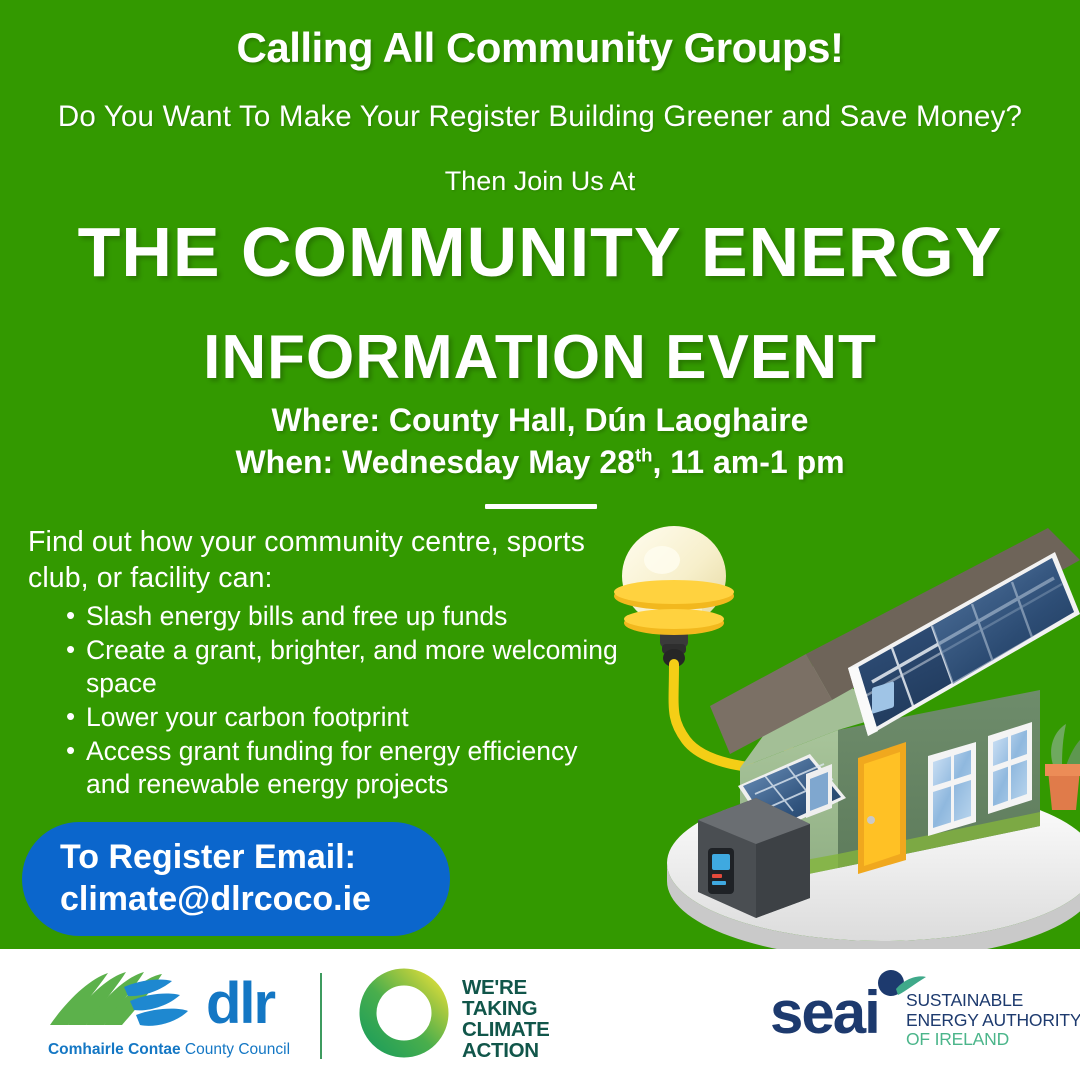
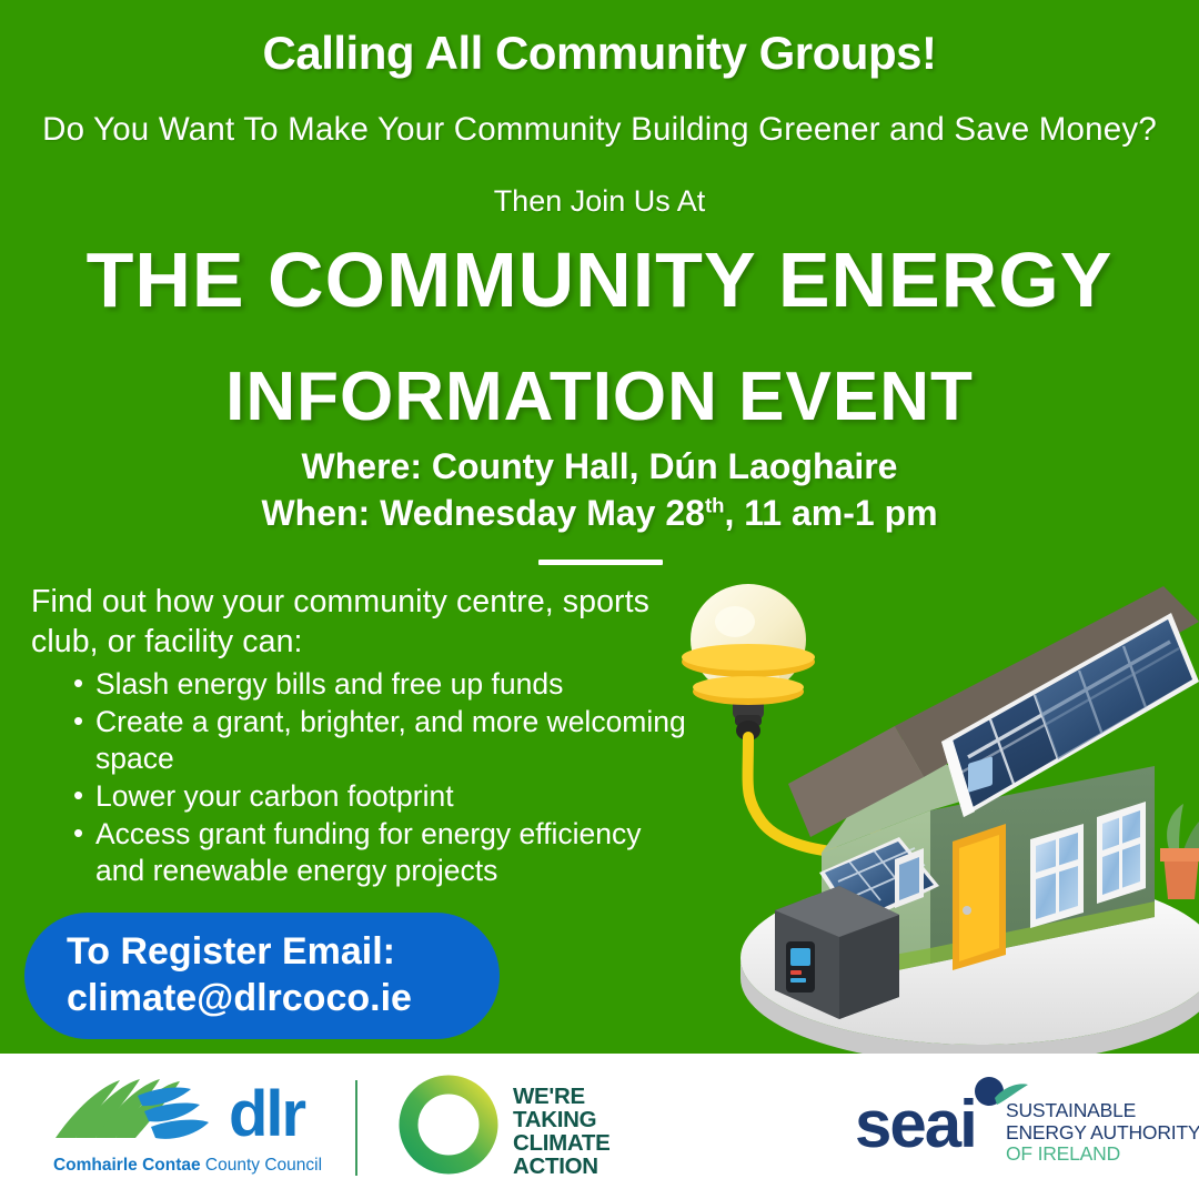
  Calling All Community Groups!
- Do You Want To Make Your Register Building Greener and Save Money?
+ Do You Want To Make Your Community Building Greener and Save Money?
  Then Join Us At
  THE COMMUNITY ENERGY
  INFORMATION EVENT
  Where: County Hall, Dún Laoghaire
  When: Wednesday May 28th, 11 am-1 pm
  Find out how your community centre, sports club, or facility can:
  Slash energy bills and free up funds
  Create a grant, brighter, and more welcoming space
  Lower your carbon footprint
  Access grant funding for energy efficiency and renewable energy projects
  To Register Email:
  climate@dlrcoco.ie
  dlr
  Comhairle Contae County Council
  WE'RE
  TAKING
  CLIMATE
  ACTION
  seai
  SUSTAINABLE
  ENERGY AUTHORITY
  OF IRELAND
